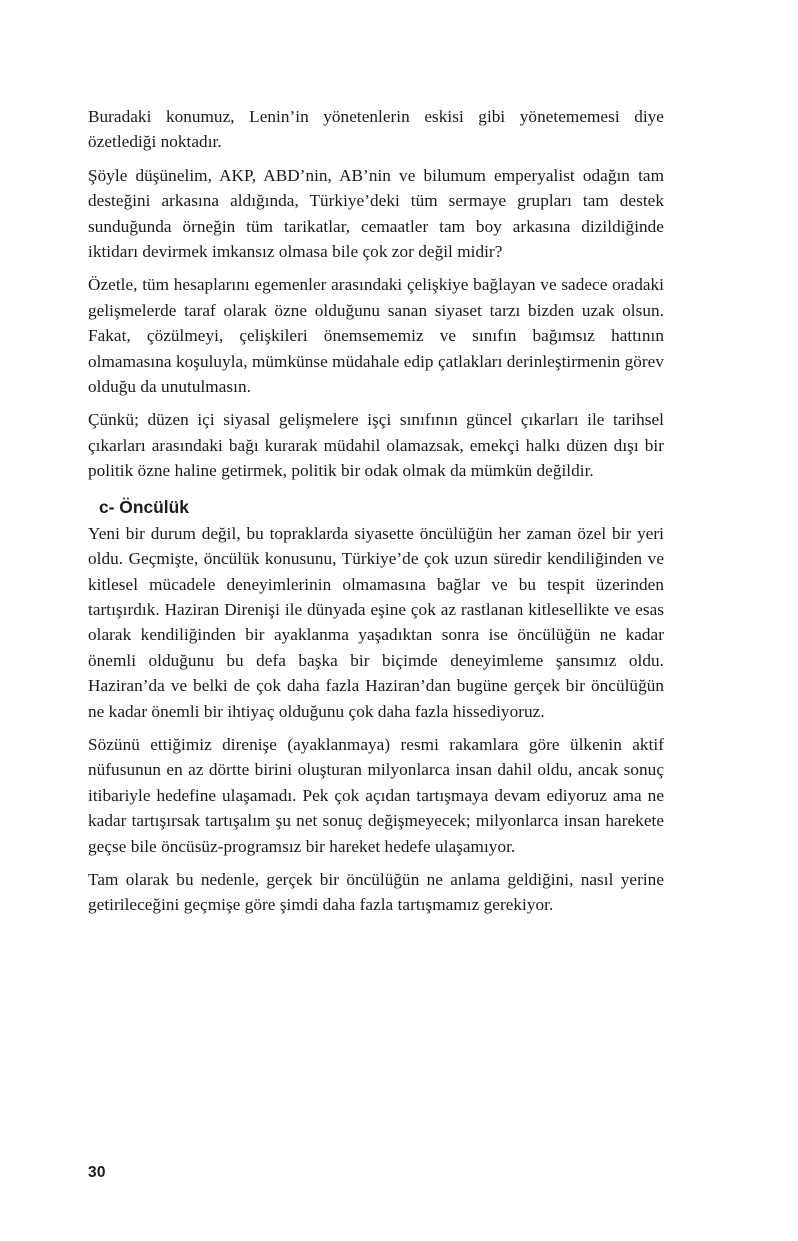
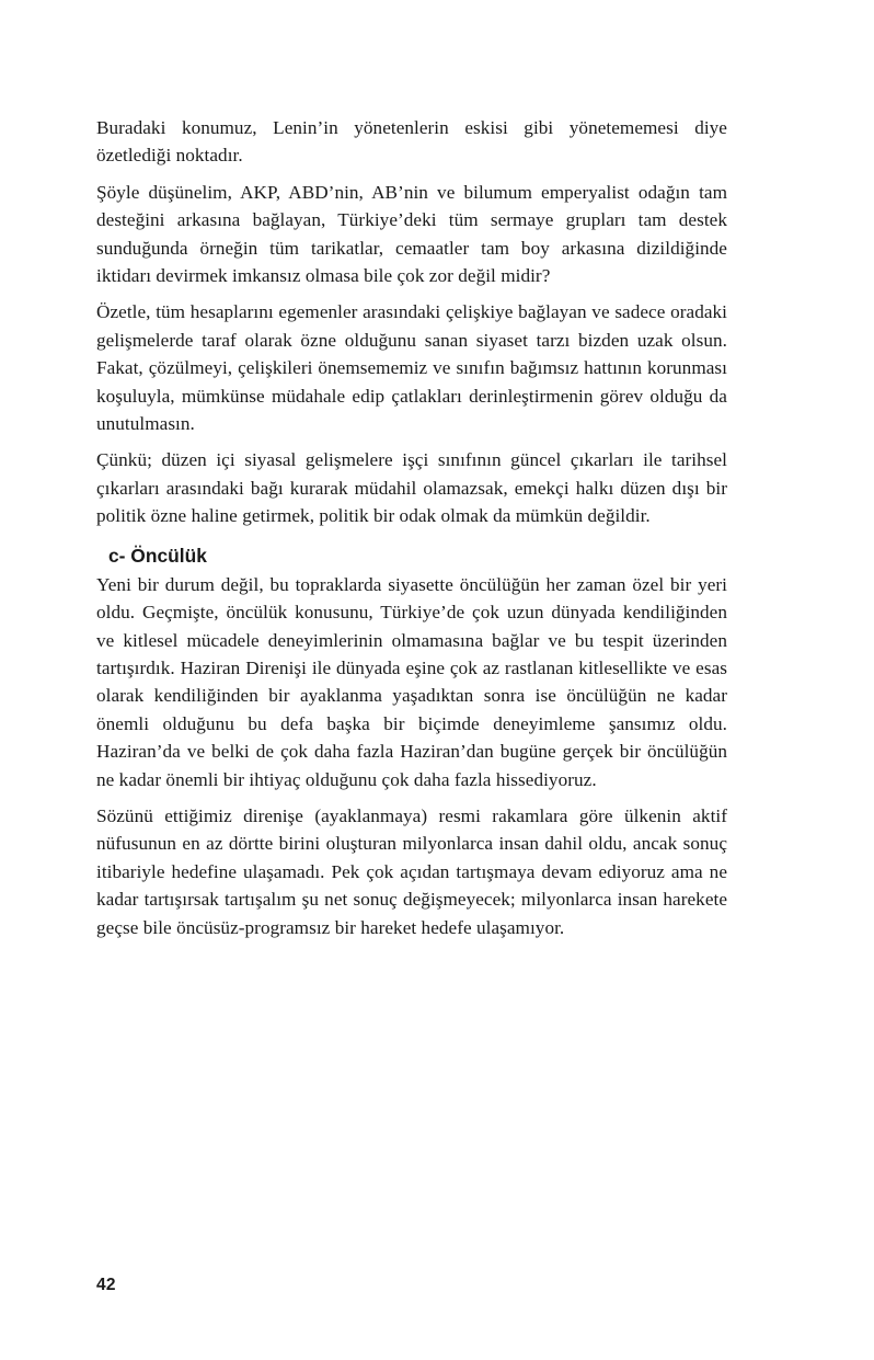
  Buradaki konumuz, Lenin’in yönetenlerin eskisi gibi yönetememesi diye özetlediği noktadır.
- Şöyle düşünelim, AKP, ABD’nin, AB’nin ve bilumum emperyalist odağın tam desteğini arkasına aldığında, Türkiye’deki tüm sermaye grupları tam destek sunduğunda örneğin tüm tarikatlar, cemaatler tam boy arkasına dizildiğinde iktidarı devirmek imkansız olmasa bile çok zor değil midir?
+ Şöyle düşünelim, AKP, ABD’nin, AB’nin ve bilumum emperyalist odağın tam desteğini arkasına bağlayan, Türkiye’deki tüm sermaye grupları tam destek sunduğunda örneğin tüm tarikatlar, cemaatler tam boy arkasına dizildiğinde iktidarı devirmek imkansız olmasa bile çok zor değil midir?
- Özetle, tüm hesaplarını egemenler arasındaki çelişkiye bağlayan ve sadece oradaki gelişmelerde taraf olarak özne olduğunu sanan siyaset tarzı bizden uzak olsun. Fakat, çözülmeyi, çelişkileri önemsememiz ve sınıfın bağımsız hattının olmamasına koşuluyla, mümkünse müdahale edip çatlakları derinleştirmenin görev olduğu da unutulmasın.
+ Özetle, tüm hesaplarını egemenler arasındaki çelişkiye bağlayan ve sadece oradaki gelişmelerde taraf olarak özne olduğunu sanan siyaset tarzı bizden uzak olsun. Fakat, çözülmeyi, çelişkileri önemsememiz ve sınıfın bağımsız hattının korunması koşuluyla, mümkünse müdahale edip çatlakları derinleştirmenin görev olduğu da unutulmasın.
  Çünkü; düzen içi siyasal gelişmelere işçi sınıfının güncel çıkarları ile tarihsel çıkarları arasındaki bağı kurarak müdahil olamazsak, emekçi halkı düzen dışı bir politik özne haline getirmek, politik bir odak olmak da mümkün değildir.
  c- Öncülük
- Yeni bir durum değil, bu topraklarda siyasette öncülüğün her zaman özel bir yeri oldu. Geçmişte, öncülük konusunu, Türkiye’de çok uzun süredir kendiliğinden ve kitlesel mücadele deneyimlerinin olmamasına bağlar ve bu tespit üzerinden tartışırdık. Haziran Direnişi ile dünyada eşine çok az rastlanan kitlesellikte ve esas olarak kendiliğinden bir ayaklanma yaşadıktan sonra ise öncülüğün ne kadar önemli olduğunu bu defa başka bir biçimde deneyimleme şansımız oldu. Haziran’da ve belki de çok daha fazla Haziran’dan bugüne gerçek bir öncülüğün ne kadar önemli bir ihtiyaç olduğunu çok daha fazla hissediyoruz.
+ Yeni bir durum değil, bu topraklarda siyasette öncülüğün her zaman özel bir yeri oldu. Geçmişte, öncülük konusunu, Türkiye’de çok uzun dünyada kendiliğinden ve kitlesel mücadele deneyimlerinin olmamasına bağlar ve bu tespit üzerinden tartışırdık. Haziran Direnişi ile dünyada eşine çok az rastlanan kitlesellikte ve esas olarak kendiliğinden bir ayaklanma yaşadıktan sonra ise öncülüğün ne kadar önemli olduğunu bu defa başka bir biçimde deneyimleme şansımız oldu. Haziran’da ve belki de çok daha fazla Haziran’dan bugüne gerçek bir öncülüğün ne kadar önemli bir ihtiyaç olduğunu çok daha fazla hissediyoruz.
  Sözünü ettiğimiz direnişe (ayaklanmaya) resmi rakamlara göre ülkenin aktif nüfusunun en az dörtte birini oluşturan milyonlarca insan dahil oldu, ancak sonuç itibariyle hedefine ulaşamadı. Pek çok açıdan tartışmaya devam ediyoruz ama ne kadar tartışırsak tartışalım şu net sonuç değişmeyecek; milyonlarca insan harekete geçse bile öncüsüz-programsız bir hareket hedefe ulaşamıyor.
- Tam olarak bu nedenle, gerçek bir öncülüğün ne anlama geldiğini, nasıl yerine getirileceğini geçmişe göre şimdi daha fazla tartışmamız gerekiyor.
- 30
+ 42
